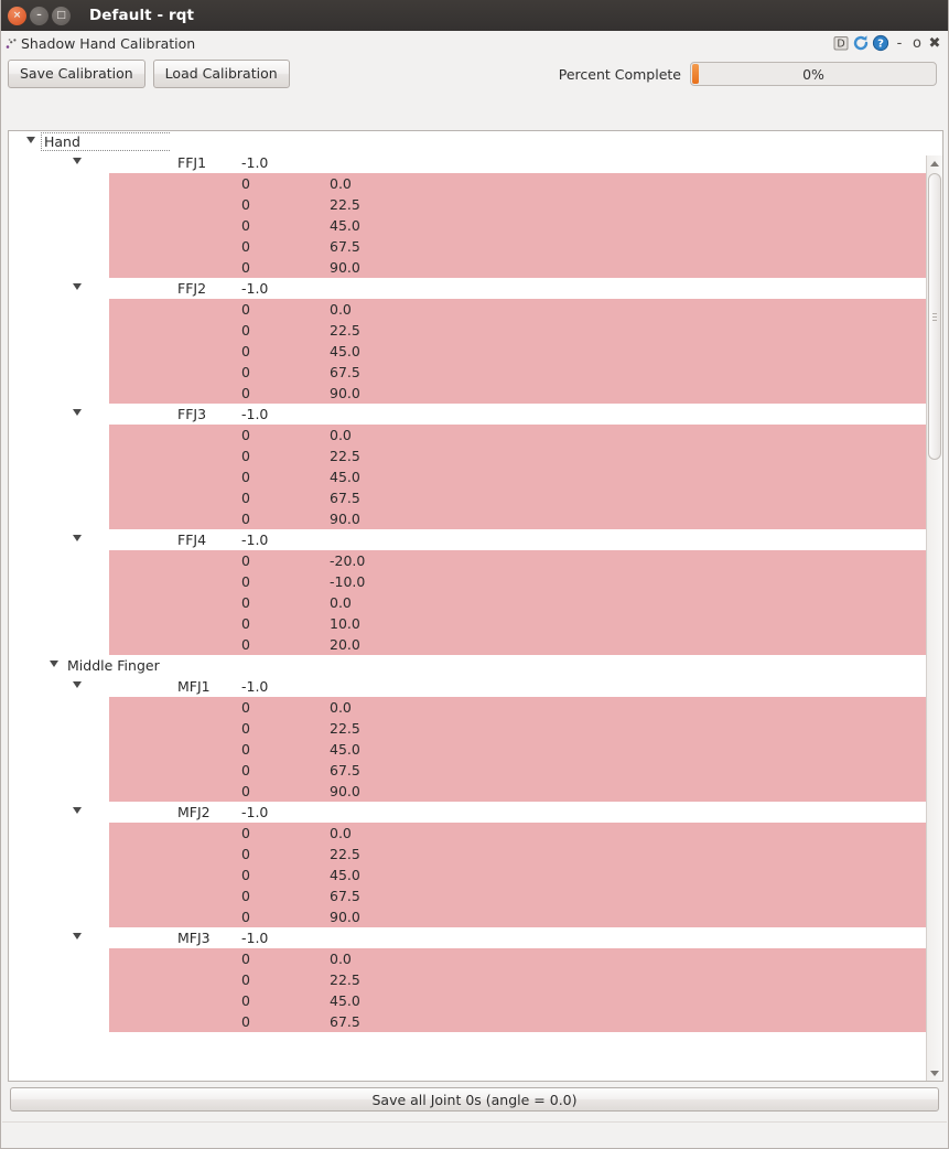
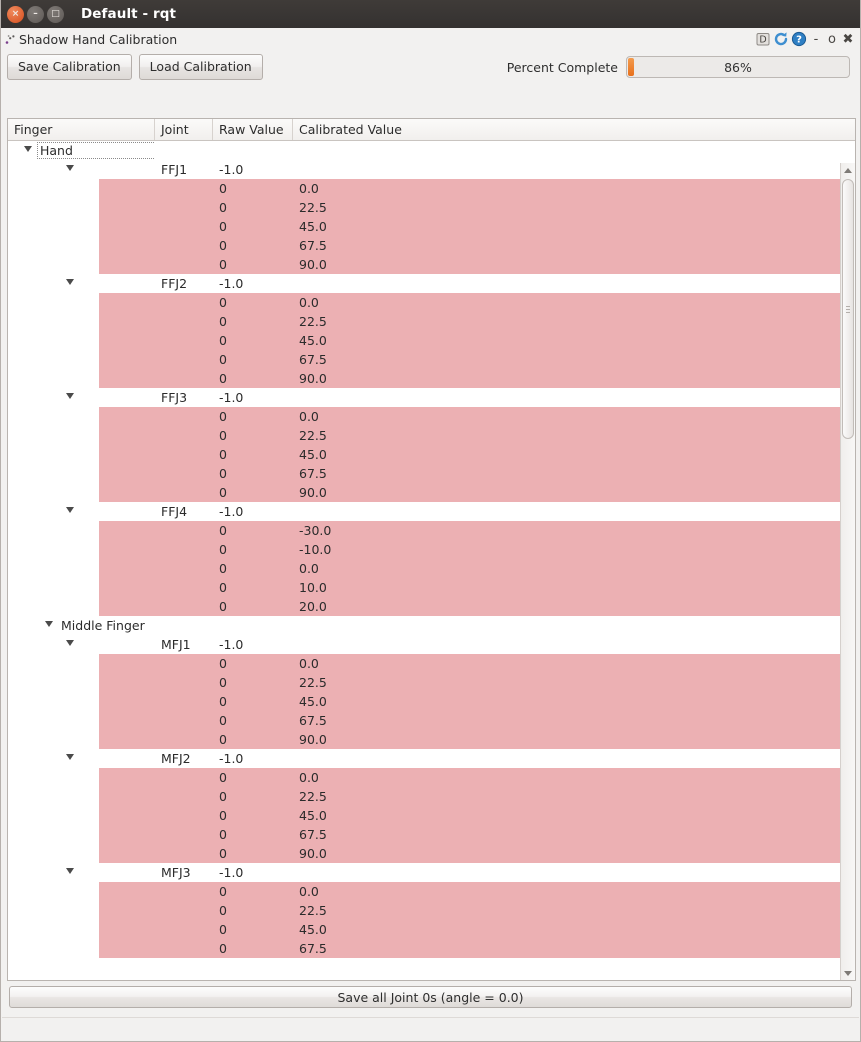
  ×
  –
  □
  Default - rqt
  Shadow Hand Calibration
  D
  ?
  -
  o
  ✖
  Save Calibration
  Load Calibration
  Percent Complete
- 0%
+ 86%
+ Finger
+ Joint
+ Raw Value
+ Calibrated Value
  Hand
  FFJ1
  -1.0
  0
  0.0
  0
  22.5
  0
  45.0
  0
  67.5
  0
  90.0
  FFJ2
  -1.0
  0
  0.0
  0
  22.5
  0
  45.0
  0
  67.5
  0
  90.0
  FFJ3
  -1.0
  0
  0.0
  0
  22.5
  0
  45.0
  0
  67.5
  0
  90.0
  FFJ4
  -1.0
  0
- -20.0
+ -30.0
  0
  -10.0
  0
  0.0
  0
  10.0
  0
  20.0
  Middle Finger
  MFJ1
  -1.0
  0
  0.0
  0
  22.5
  0
  45.0
  0
  67.5
  0
  90.0
  MFJ2
  -1.0
  0
  0.0
  0
  22.5
  0
  45.0
  0
  67.5
  0
  90.0
  MFJ3
  -1.0
  0
  0.0
  0
  22.5
  0
  45.0
  0
  67.5
  Save all Joint 0s (angle = 0.0)
